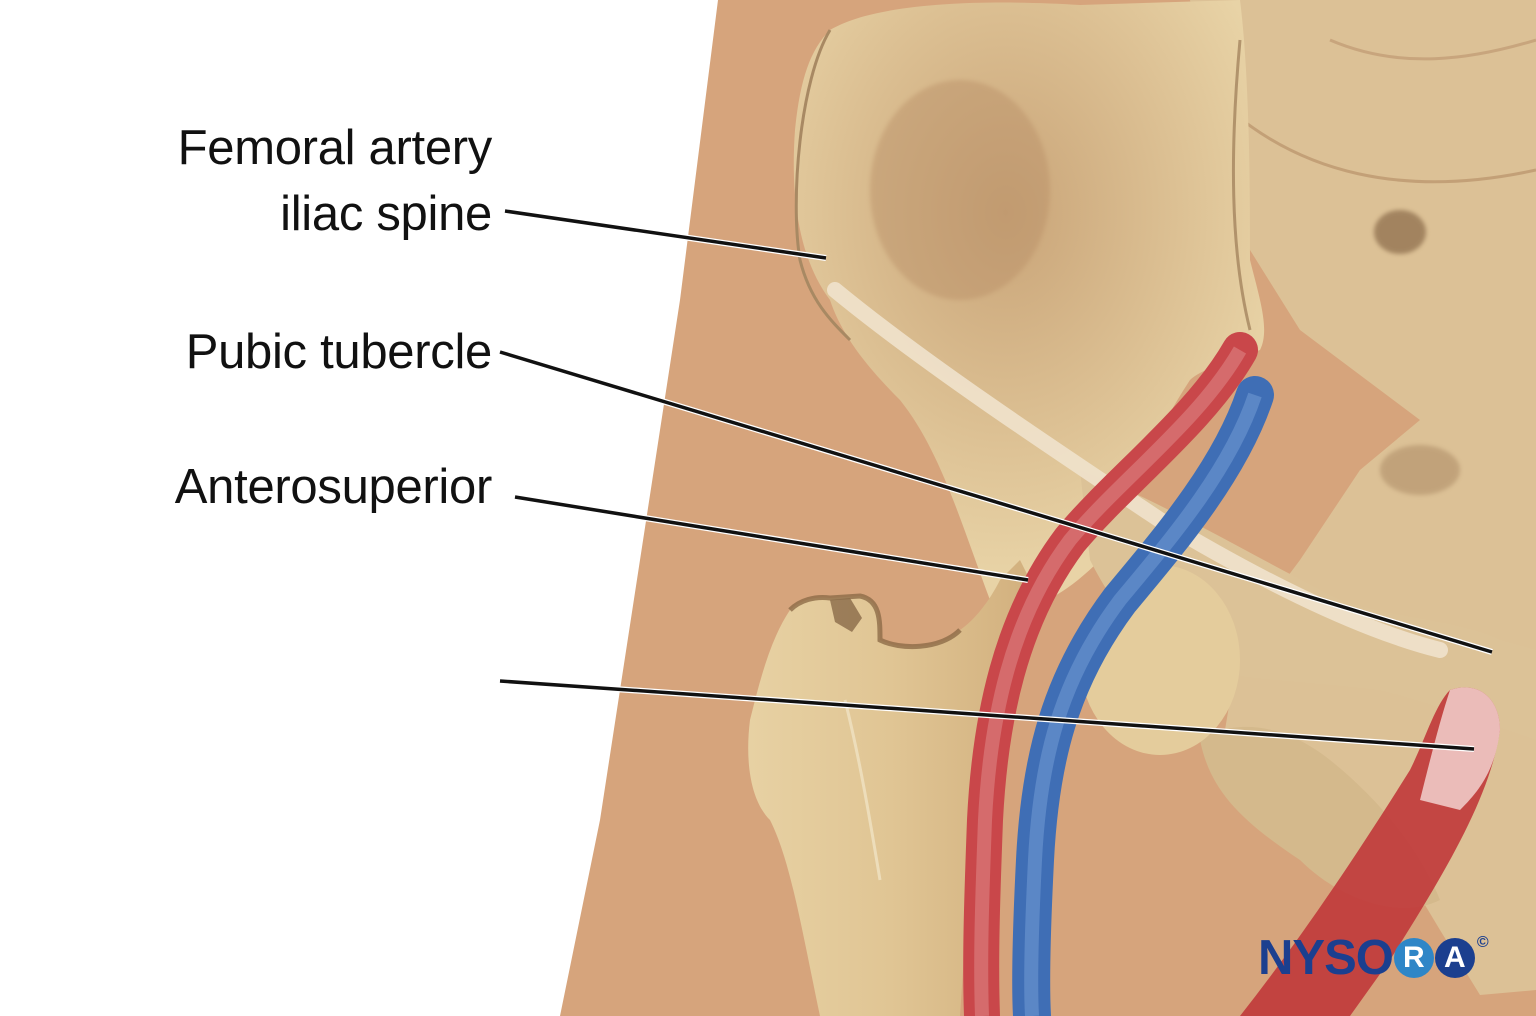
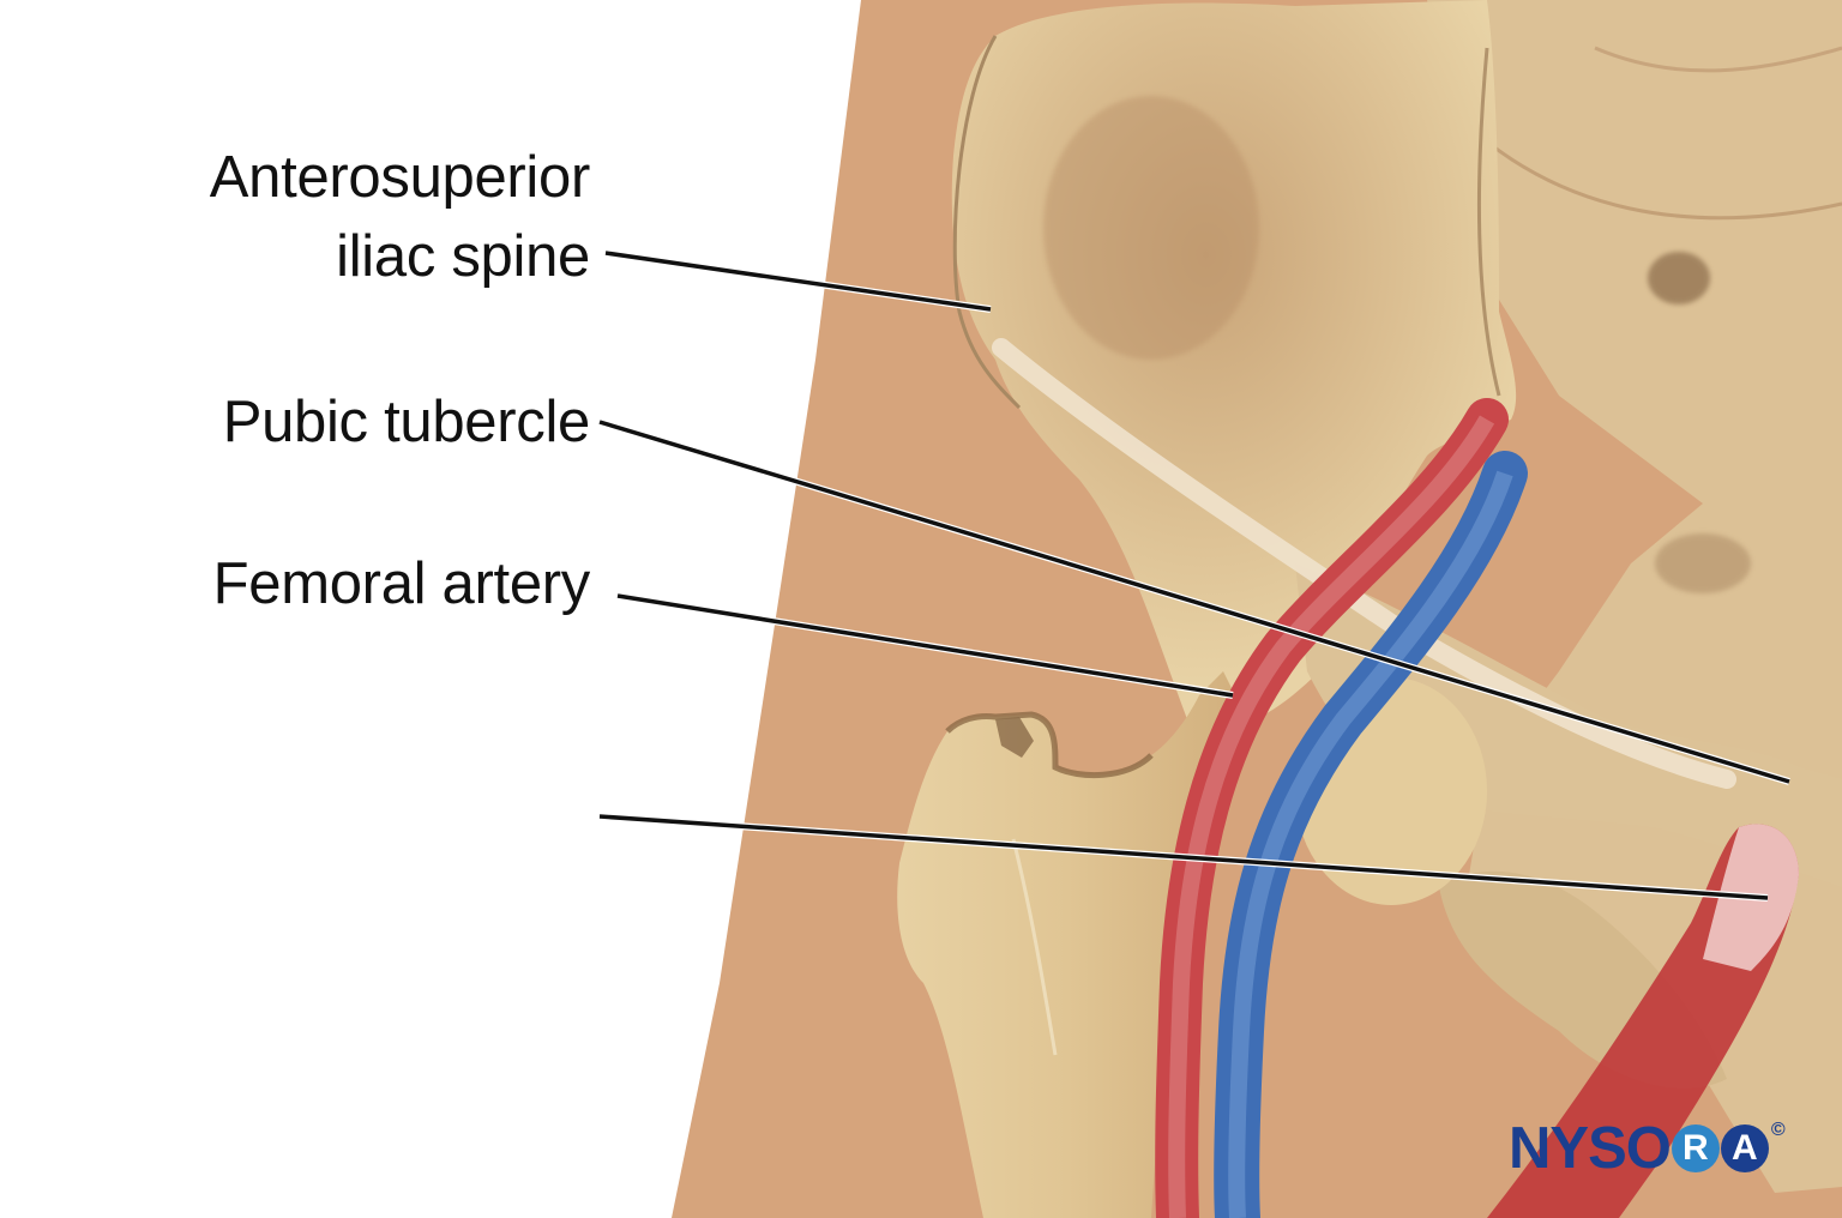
- Femoral artery
+ Anterosuperior
  iliac spine
  Pubic tubercle
- Anterosuperior
+ Femoral artery
  NYSO
  R
  A
  ©
